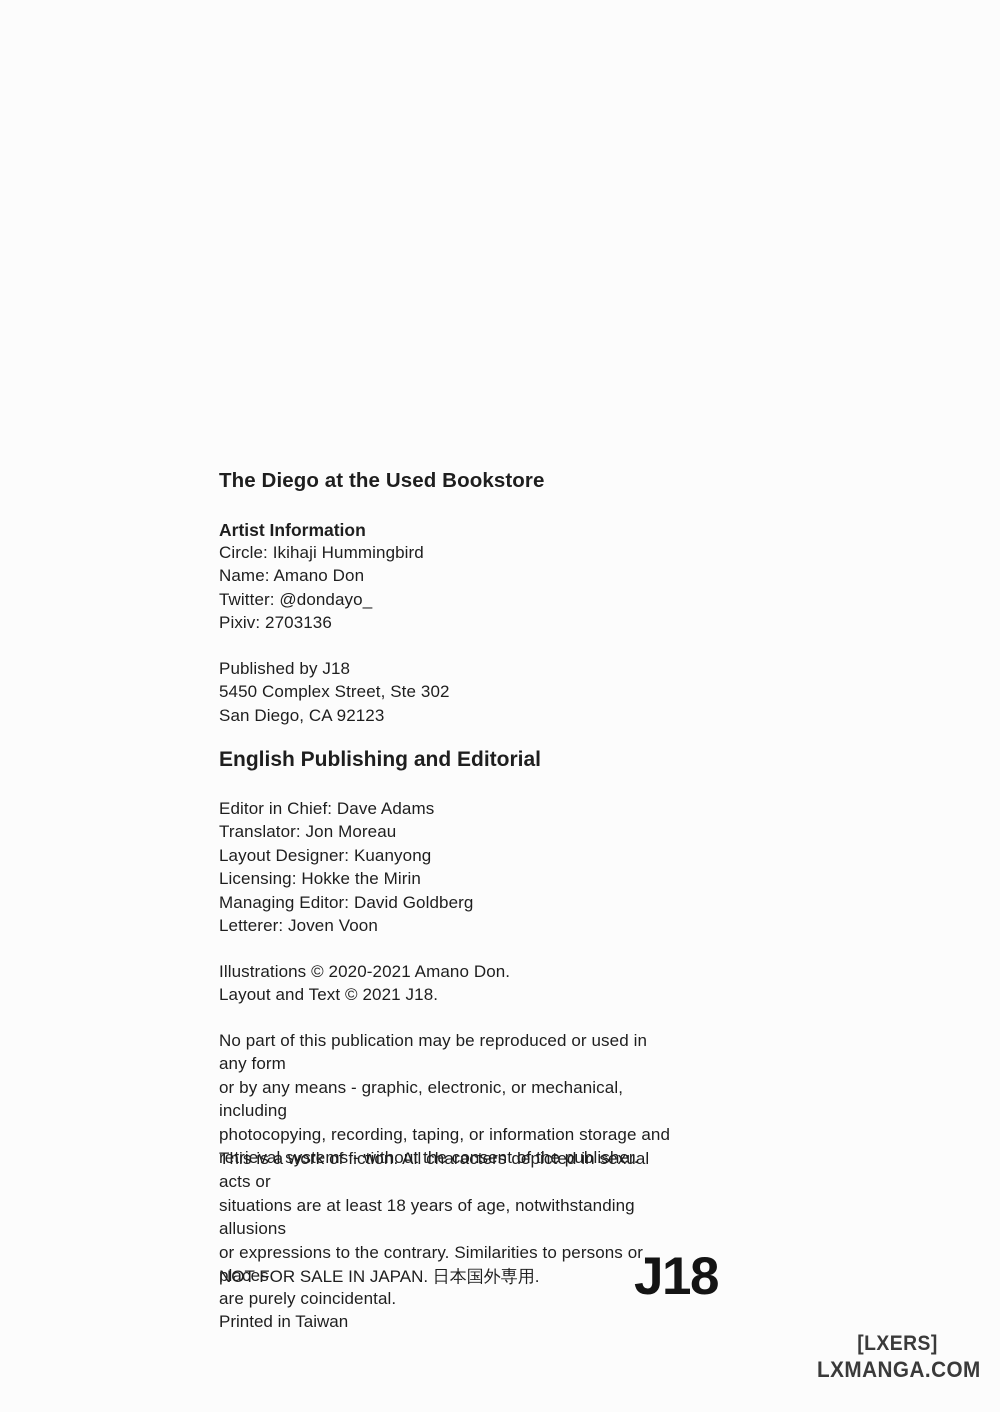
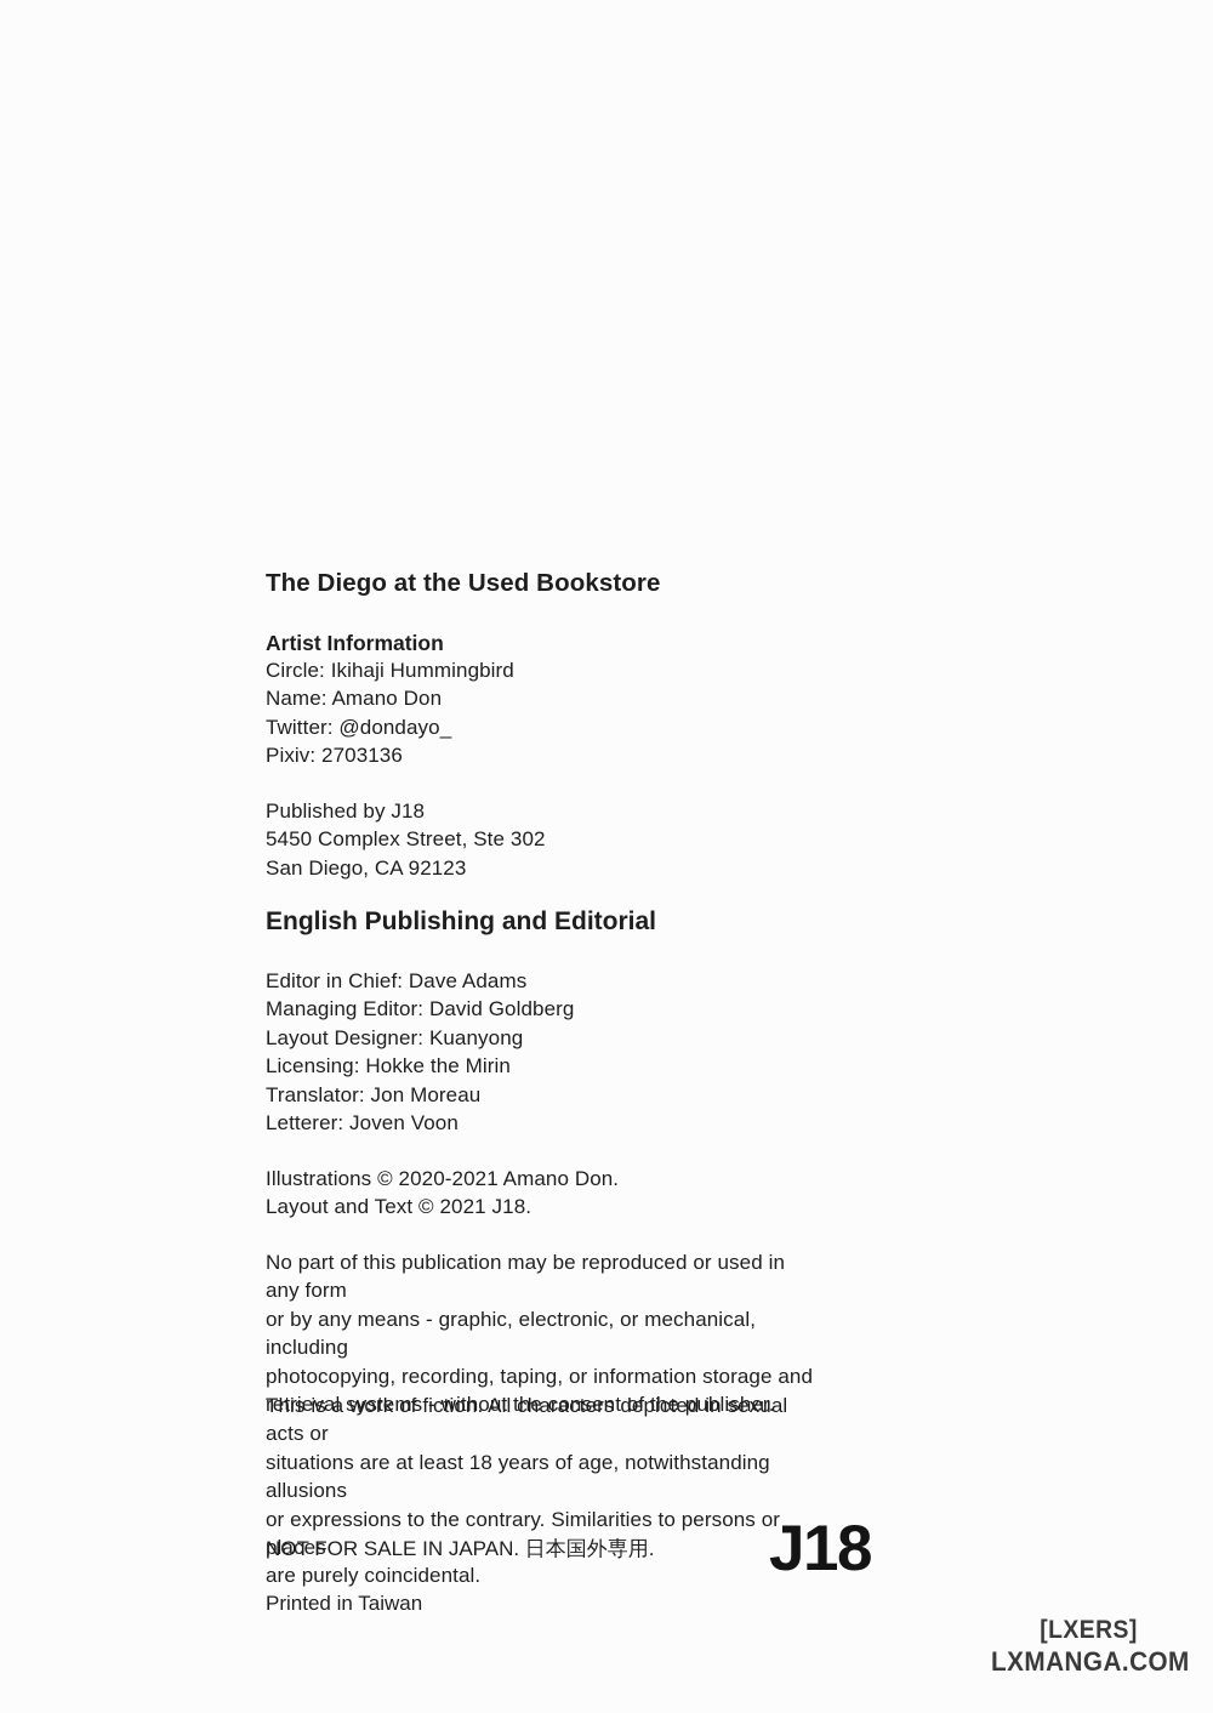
  The Diego at the Used Bookstore
  Artist Information
  Circle: Ikihaji Hummingbird
  Name: Amano Don
  Twitter: @dondayo_
  Pixiv: 2703136
  Published by J18
  5450 Complex Street, Ste 302
  San Diego, CA 92123
  English Publishing and Editorial
  Editor in Chief: Dave Adams
- Translator: Jon Moreau
+ Managing Editor: David Goldberg
  Layout Designer: Kuanyong
  Licensing: Hokke the Mirin
- Managing Editor: David Goldberg
+ Translator: Jon Moreau
  Letterer: Joven Voon
  Illustrations © 2020-2021 Amano Don.
  Layout and Text © 2021 J18.
  No part of this publication may be reproduced or used in any form
  or by any means - graphic, electronic, or mechanical, including
  photocopying, recording, taping, or information storage and
  retrieval systems - without the consent of the publisher.
  This is a work of fiction. All characters depicted in sexual acts or
  situations are at least 18 years of age, notwithstanding allusions
  or expressions to the contrary. Similarities to persons or places
  are purely coincidental.
  NOT FOR SALE IN JAPAN. 日本国外専用.
  Printed in Taiwan
  J18
  [LXERS]
  LXMANGA.COM
